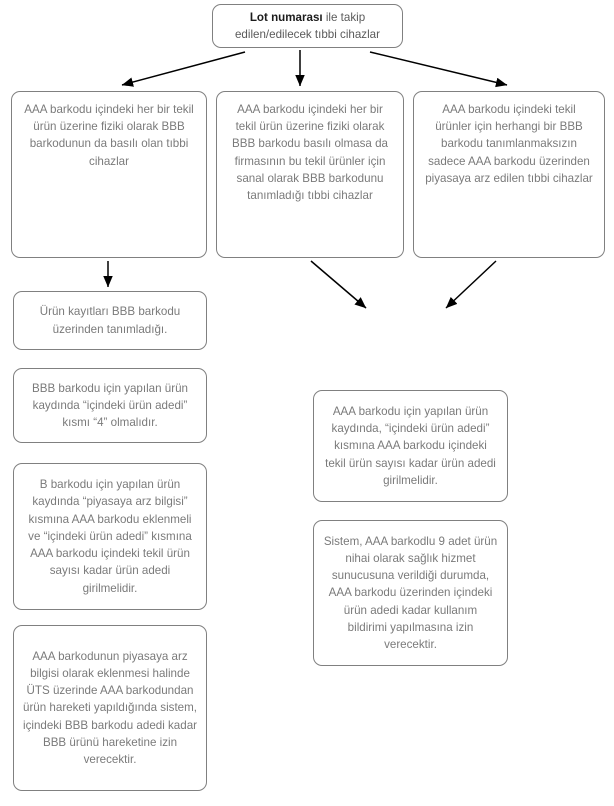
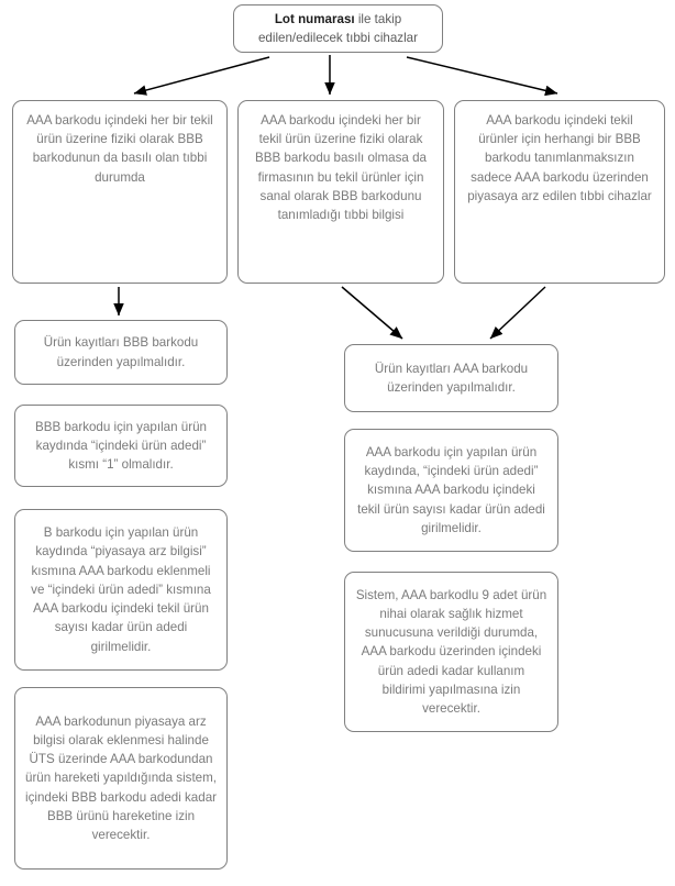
  Lot numarası ile takip
  edilen/edilecek tıbbi cihazlar
- AAA barkodu içindeki her bir tekil ürün üzerine fiziki olarak BBB barkodunun da basılı olan tıbbi cihazlar
+ AAA barkodu içindeki her bir tekil ürün üzerine fiziki olarak BBB barkodunun da basılı olan tıbbi durumda
- AAA barkodu içindeki her bir tekil ürün üzerine fiziki olarak BBB barkodu basılı olmasa da firmasının bu tekil ürünler için sanal olarak BBB barkodunu tanımladığı tıbbi cihazlar
+ AAA barkodu içindeki her bir tekil ürün üzerine fiziki olarak BBB barkodu basılı olmasa da firmasının bu tekil ürünler için sanal olarak BBB barkodunu tanımladığı tıbbi bilgisi
  AAA barkodu içindeki tekil ürünler için herhangi bir BBB barkodu tanımlanmaksızın sadece AAA barkodu üzerinden piyasaya arz edilen tıbbi cihazlar
- Ürün kayıtları BBB barkodu üzerinden tanımladığı.
+ Ürün kayıtları BBB barkodu üzerinden yapılmalıdır.
- BBB barkodu için yapılan ürün kaydında “içindeki ürün adedi” kısmı “4” olmalıdır.
+ BBB barkodu için yapılan ürün kaydında “içindeki ürün adedi” kısmı “1” olmalıdır.
  B barkodu için yapılan ürün kaydında “piyasaya arz bilgisi” kısmına AAA barkodu eklenmeli ve “içindeki ürün adedi” kısmına AAA barkodu içindeki tekil ürün sayısı kadar ürün adedi girilmelidir.
  AAA barkodunun piyasaya arz bilgisi olarak eklenmesi halinde ÜTS üzerinde AAA barkodundan ürün hareketi yapıldığında sistem, içindeki BBB barkodu adedi kadar BBB ürünü hareketine izin verecektir.
+ Ürün kayıtları AAA barkodu üzerinden yapılmalıdır.
  AAA barkodu için yapılan ürün kaydında, “içindeki ürün adedi” kısmına AAA barkodu içindeki tekil ürün sayısı kadar ürün adedi girilmelidir.
  Sistem, AAA barkodlu 9 adet ürün nihai olarak sağlık hizmet sunucusuna verildiği durumda, AAA barkodu üzerinden içindeki ürün adedi kadar kullanım bildirimi yapılmasına izin verecektir.
